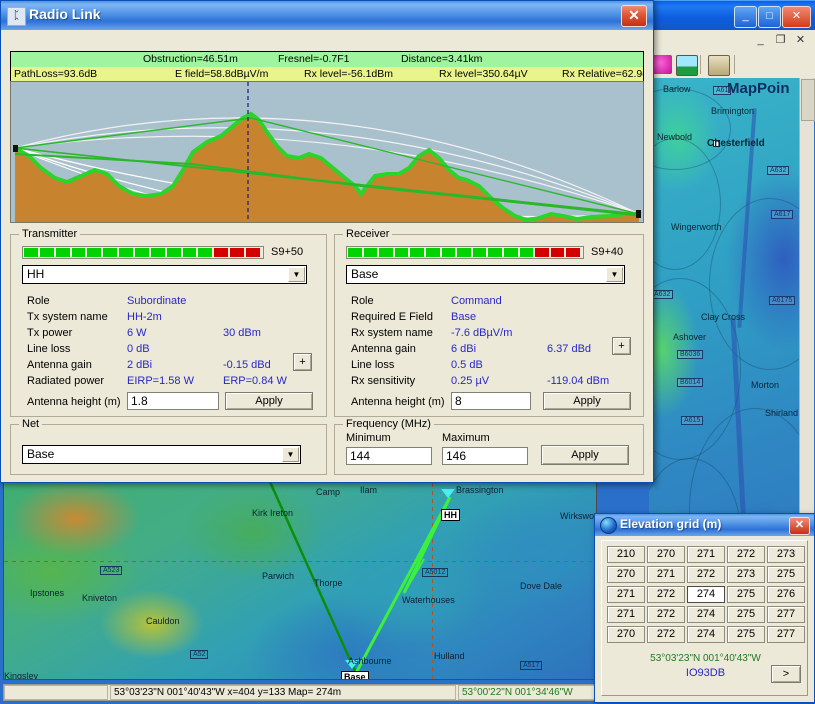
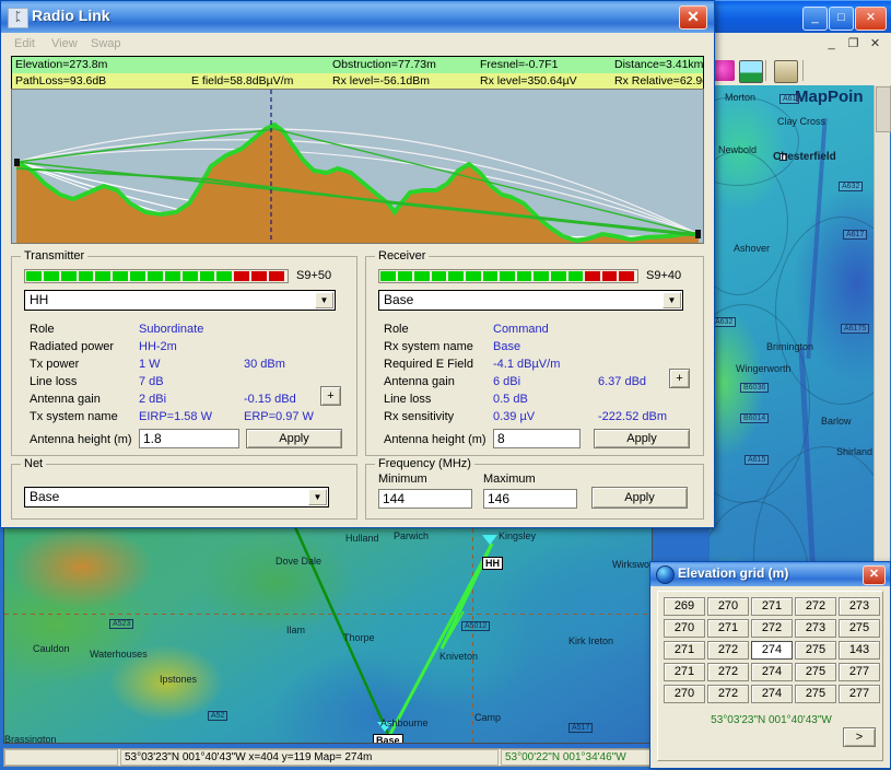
  _
  □
  ✕
  _
  ❐
  ✕
  MapPoin
- Barlow
+ Morton
- Brimington
+ Clay Cross
  Newbold
  Chesterfield
- Wingerworth
+ Ashover
- Clay Cross
+ Brimington
- Ashover
+ Wingerworth
- Morton
+ Barlow
  Shirland
  HH
  Base
- Kirk Ireton
+ Dove Dale
- Parwich
+ Ilam
  Thorpe
- Ipstones
+ Cauldon
- Kniveton
+ Waterhouses
- Cauldon
+ Ipstones
- Kingsley
+ Brassington
  Ashbourne
- Hulland
+ Camp
- Dove Dale
+ Kirk Ireton
  Wirkswo
- Brassington
+ Kingsley
- Ilam
+ Parwich
- Camp
+ Hulland
- Waterhouses
+ Kniveton
- 53°03'23"N 001°40'43"W x=404 y=133 Map= 274m
+ 53°03'23"N 001°40'43"W x=404 y=119 Map= 274m
  53°00'22"N 001°34'46"W
  ᛈ
  Radio Link
  ✕
+ Edit
+ View
+ Swap
+ Elevation=273.8m
- Obstruction=46.51m
+ Obstruction=77.73m
  Fresnel=-0.7F1
  Distance=3.41km
  PathLoss=93.6dB
  E field=58.8dBµV/m
  Rx level=-56.1dBm
  Rx level=350.64µV
  Rx Relative=62.9
  Transmitter
  S9+50
  HH
  ▼
  Role
  Subordinate
- Tx system name
+ Radiated power
  HH-2m
  Tx power
- 6 W
+ 1 W
  30 dBm
  Line loss
- 0 dB
+ 7 dB
  Antenna gain
  2 dBi
  -0.15 dBd
- Radiated power
+ Tx system name
  EIRP=1.58 W
- ERP=0.84 W
+ ERP=0.97 W
  +
  Antenna height (m)
  1.8
  Apply
  Receiver
  S9+40
  Base
  ▼
  Role
  Command
- Required E Field
+ Rx system name
  Base
- Rx system name
+ Required E Field
- -7.6 dBµV/m
+ -4.1 dBµV/m
  Antenna gain
  6 dBi
  6.37 dBd
  Line loss
  0.5 dB
  Rx sensitivity
- 0.25 µV
+ 0.39 µV
- -119.04 dBm
+ -222.52 dBm
  +
  Antenna height (m)
  8
  Apply
  Net
  Base
  ▼
  Frequency (MHz)
  Minimum
  144
  Maximum
  146
  Apply
  Elevation grid (m)
  ✕
- 210
+ 269
  270
  271
  272
  273
  270
  271
  272
  273
  275
  271
  272
  274
  275
- 276
+ 143
  271
  272
  274
  275
  277
  270
  272
  274
  275
  277
  53°03'23"N 001°40'43"W
- IO93DB
  >
